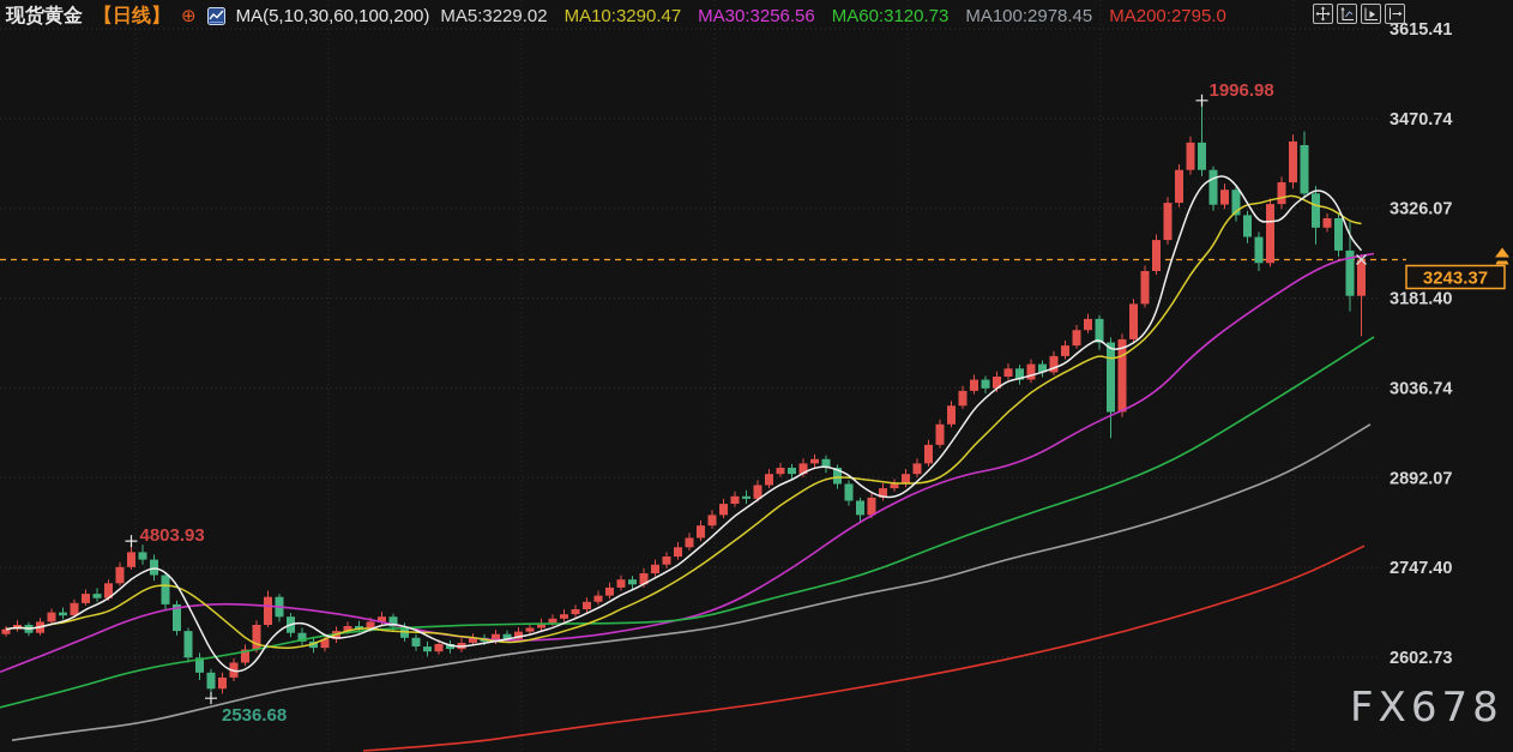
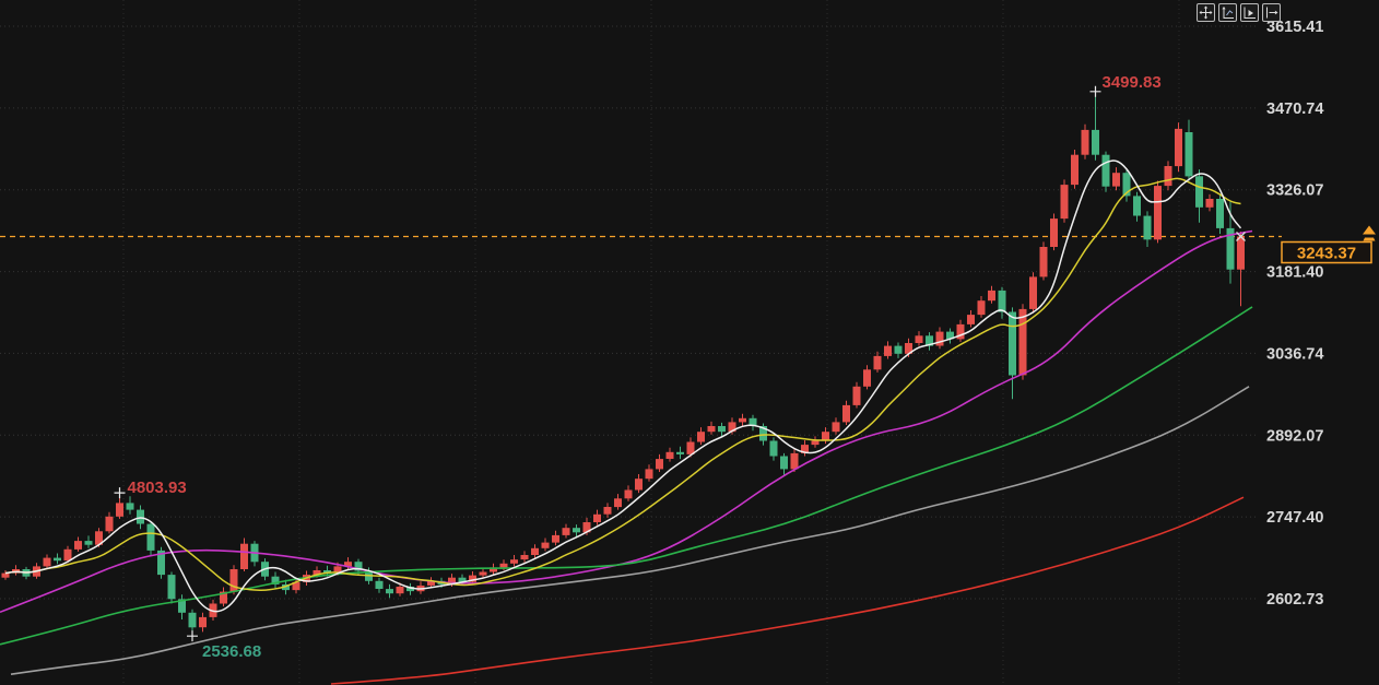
- FX678
- 1996.98
+ 3499.83
  4803.93
  2536.68
  3615.41
  3470.74
  3326.07
  3181.40
  3036.74
  2892.07
  2747.40
  2602.73
  3243.37
- 现货黄金
- 【日线】
- ⊕
- MA(5,10,30,60,100,200)
- MA5:3229.02
- MA10:3290.47
- MA30:3256.56
- MA60:3120.73
- MA100:2978.45
- MA200:2795.0
